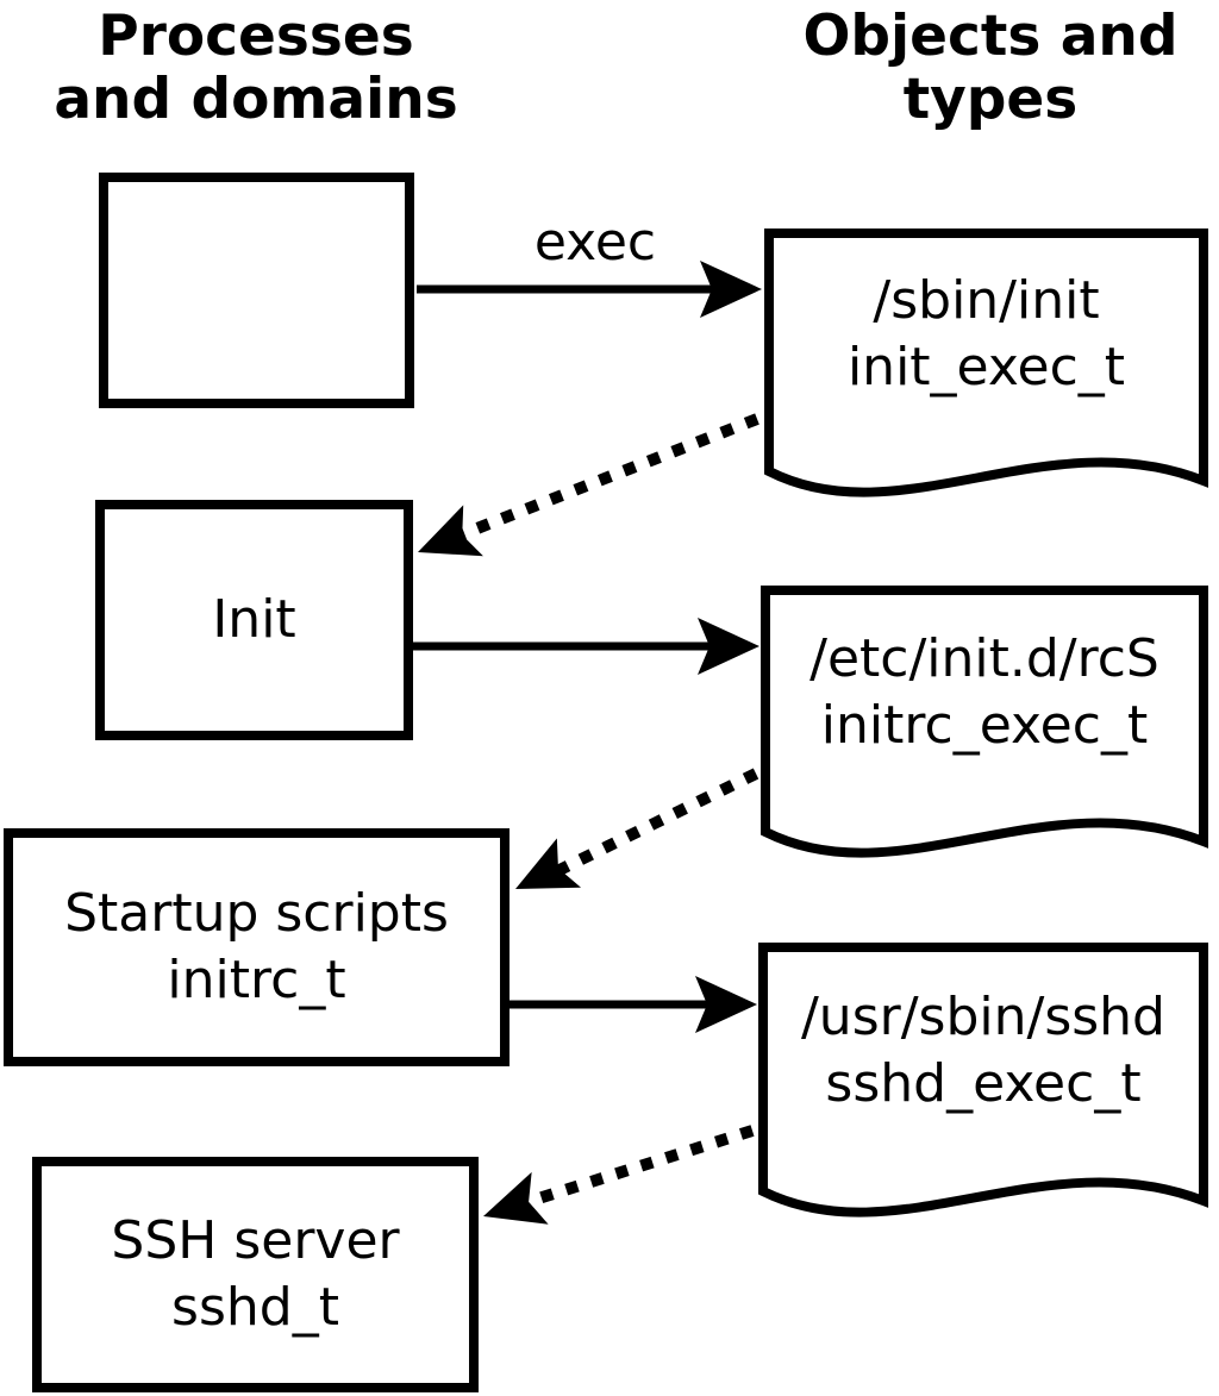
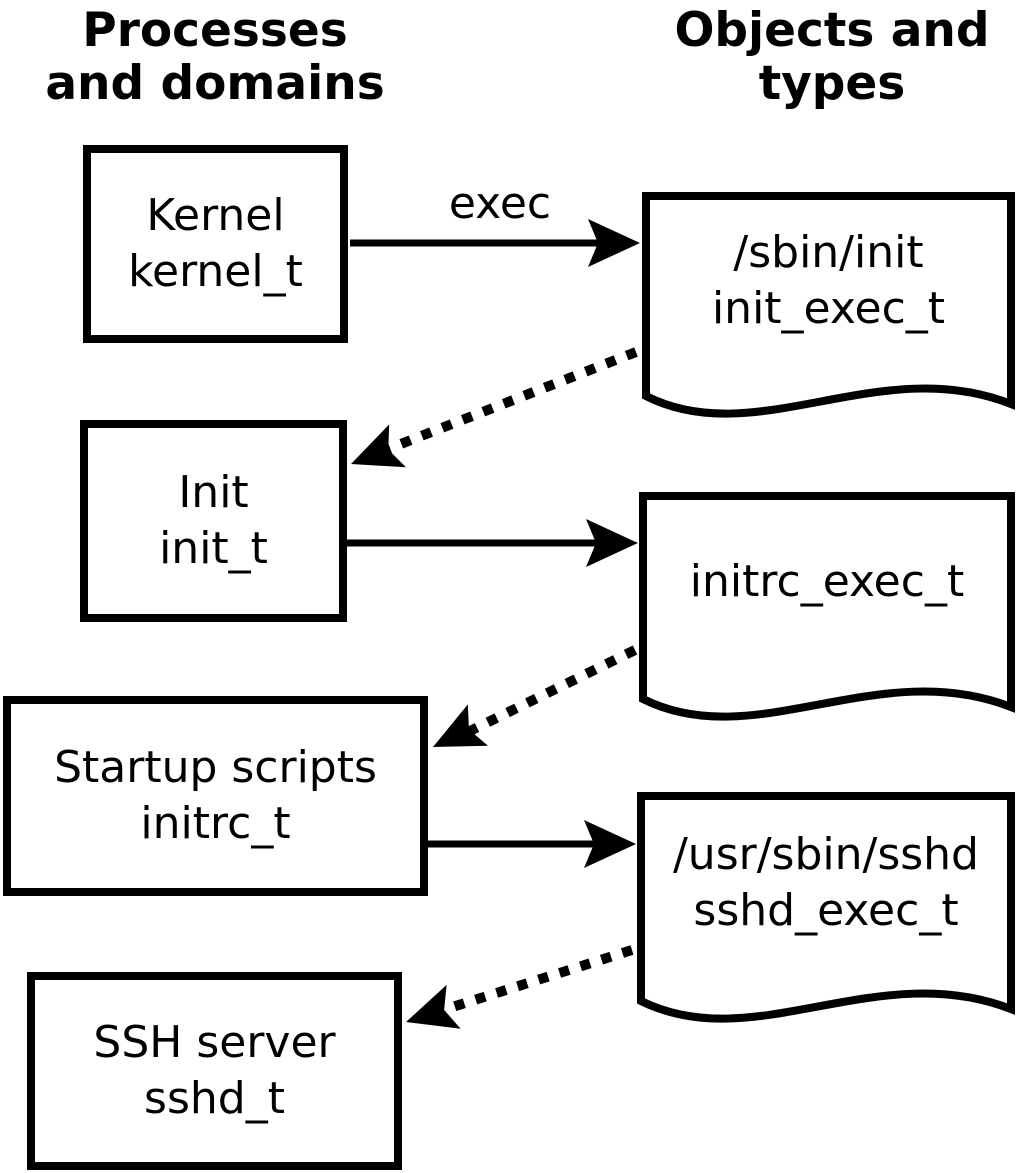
  Processes
  and domains
  Objects and
  types
  exec
+ Kernel
+ kernel_t
  Init
+ init_t
  Startup scripts
  initrc_t
  SSH server
  sshd_t
  /sbin/init
  init_exec_t
- /etc/init.d/rcS
  initrc_exec_t
  /usr/sbin/sshd
  sshd_exec_t
